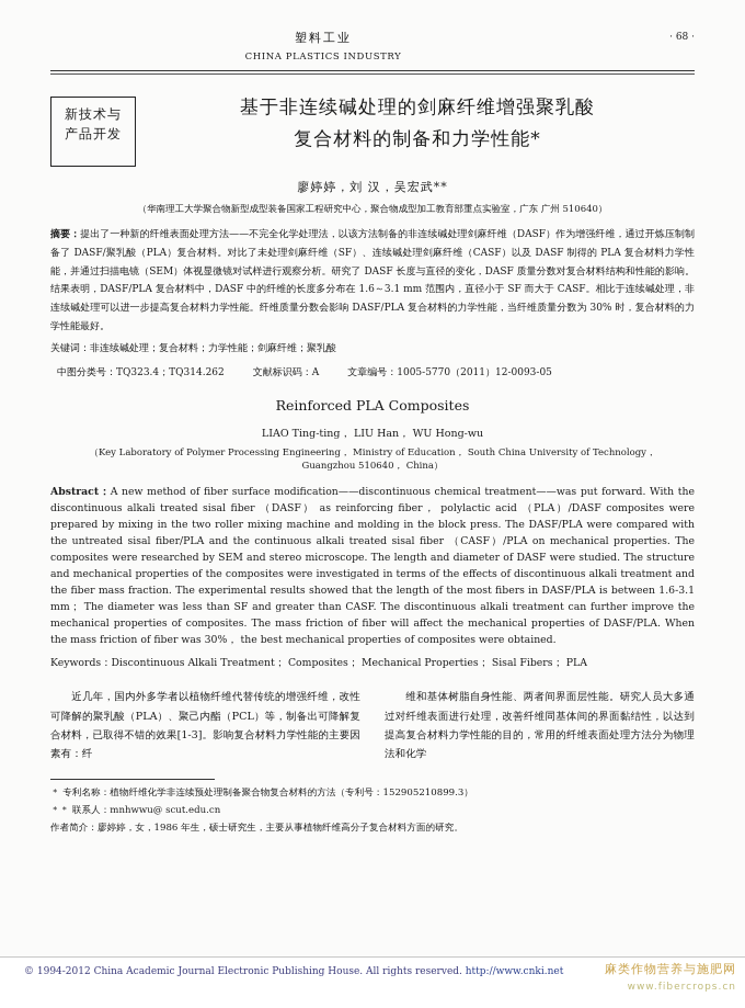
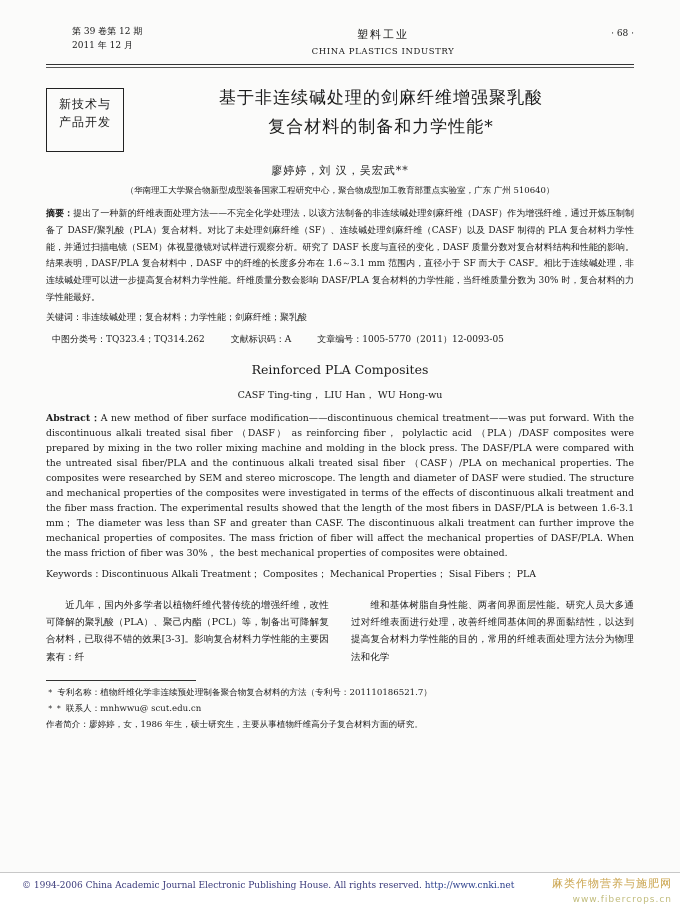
+ 第 39 卷第 12 期
+ 2011 年 12 月
  塑料工业
  CHINA PLASTICS INDUSTRY
  · 68 ·
  新技术与
  产品开发
  基于非连续碱处理的剑麻纤维增强聚乳酸
  复合材料的制备和力学性能*
  廖婷婷，刘 汉，吴宏武**
  （华南理工大学聚合物新型成型装备国家工程研究中心，聚合物成型加工教育部重点实验室，广东 广州 510640）
  摘要：提出了一种新的纤维表面处理方法——不完全化学处理法，以该方法制备的非连续碱处理剑麻纤维（DASF）作为增强纤维，通过开炼压制制备了 DASF/聚乳酸（PLA）复合材料。对比了未处理剑麻纤维（SF）、连续碱处理剑麻纤维（CASF）以及 DASF 制得的 PLA 复合材料力学性能，并通过扫描电镜（SEM）体视显微镜对试样进行观察分析。研究了 DASF 长度与直径的变化，DASF 质量分数对复合材料结构和性能的影响。结果表明，DASF/PLA 复合材料中，DASF 中的纤维的长度多分布在 1.6～3.1 mm 范围内，直径小于 SF 而大于 CASF。相比于连续碱处理，非连续碱处理可以进一步提高复合材料力学性能。纤维质量分数会影响 DASF/PLA 复合材料的力学性能，当纤维质量分数为 30% 时，复合材料的力学性能最好。
  关键词：非连续碱处理；复合材料；力学性能；剑麻纤维；聚乳酸
  中图分类号：TQ323.4；TQ314.262
  文献标识码：A
  文章编号：1005-5770（2011）12-0093-05
  Reinforced PLA Composites
- LIAO Ting-ting， LIU Han， WU Hong-wu
+ CASF Ting-ting， LIU Han， WU Hong-wu
- （Key Laboratory of Polymer Processing Engineering， Ministry of Education， South China University of Technology，
- Guangzhou 510640， China）
  Abstract：A new method of fiber surface modification——discontinuous chemical treatment——was put forward. With the discontinuous alkali treated sisal fiber （DASF） as reinforcing fiber， polylactic acid （PLA）/DASF composites were prepared by mixing in the two roller mixing machine and molding in the block press. The DASF/PLA were compared with the untreated sisal fiber/PLA and the continuous alkali treated sisal fiber （CASF）/PLA on mechanical properties. The composites were researched by SEM and stereo microscope. The length and diameter of DASF were studied. The structure and mechanical properties of the composites were investigated in terms of the effects of discontinuous alkali treatment and the fiber mass fraction. The experimental results showed that the length of the most fibers in DASF/PLA is between 1.6-3.1 mm； The diameter was less than SF and greater than CASF. The discontinuous alkali treatment can further improve the mechanical properties of composites. The mass friction of fiber will affect the mechanical properties of DASF/PLA. When the mass friction of fiber was 30%， the best mechanical properties of composites were obtained.
  Keywords：Discontinuous Alkali Treatment； Composites； Mechanical Properties； Sisal Fibers； PLA
- 近几年，国内外多学者以植物纤维代替传统的增强纤维，改性可降解的聚乳酸（PLA）、聚己内酯（PCL）等，制备出可降解复合材料，已取得不错的效果[1-3]。影响复合材料力学性能的主要因素有：纤
+ 近几年，国内外多学者以植物纤维代替传统的增强纤维，改性可降解的聚乳酸（PLA）、聚己内酯（PCL）等，制备出可降解复合材料，已取得不错的效果[3-3]。影响复合材料力学性能的主要因素有：纤
  维和基体树脂自身性能、两者间界面层性能。研究人员大多通过对纤维表面进行处理，改善纤维同基体间的界面黏结性，以达到提高复合材料力学性能的目的，常用的纤维表面处理方法分为物理法和化学
- ＊ 专利名称：植物纤维化学非连续预处理制备聚合物复合材料的方法（专利号：152905210899.3）
+ ＊ 专利名称：植物纤维化学非连续预处理制备聚合物复合材料的方法（专利号：201110186521.7）
  ＊＊ 联系人：mnhwwu@ scut.edu.cn
  作者简介：廖婷婷，女，1986 年生，硕士研究生，主要从事植物纤维高分子复合材料方面的研究。
- © 1994-2012 China Academic Journal Electronic Publishing House. All rights reserved. http://www.cnki.net
+ © 1994-2006 China Academic Journal Electronic Publishing House. All rights reserved. http://www.cnki.net
  麻类作物营养与施肥网
  www.fibercrops.cn
